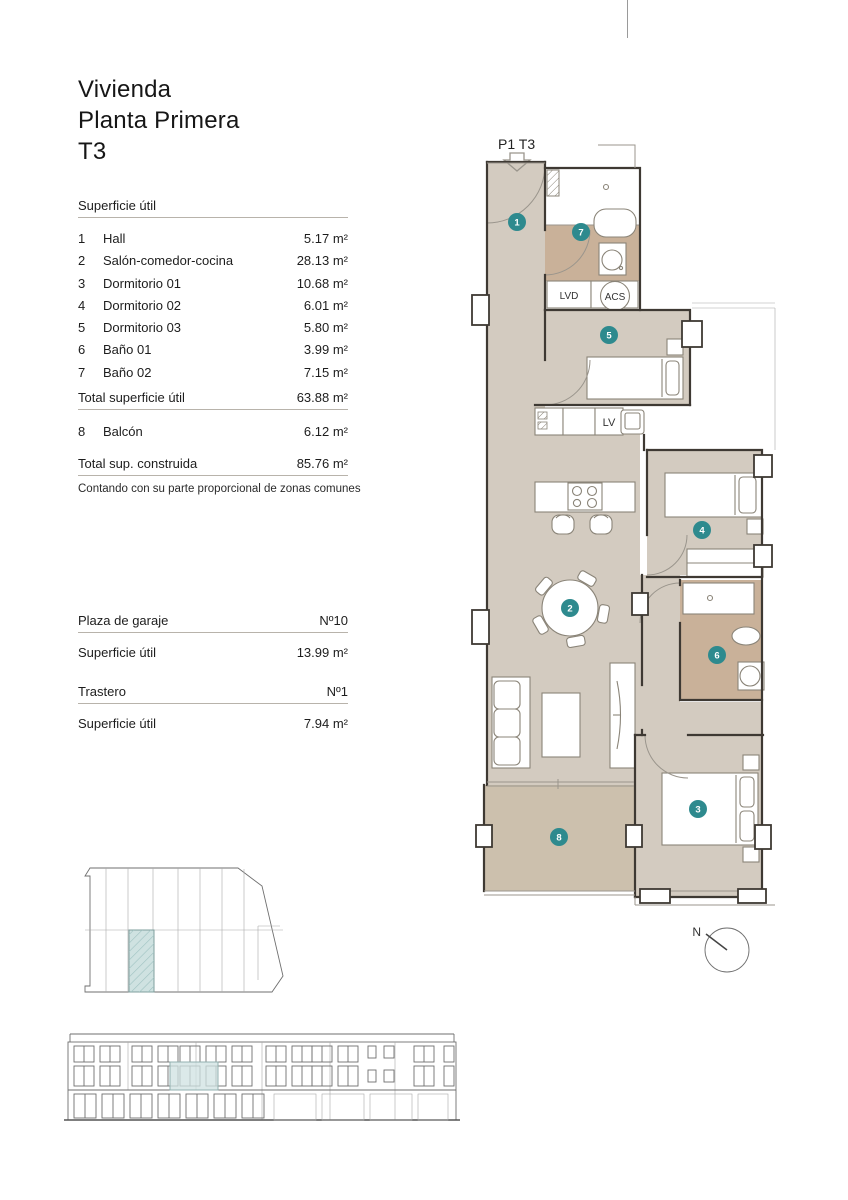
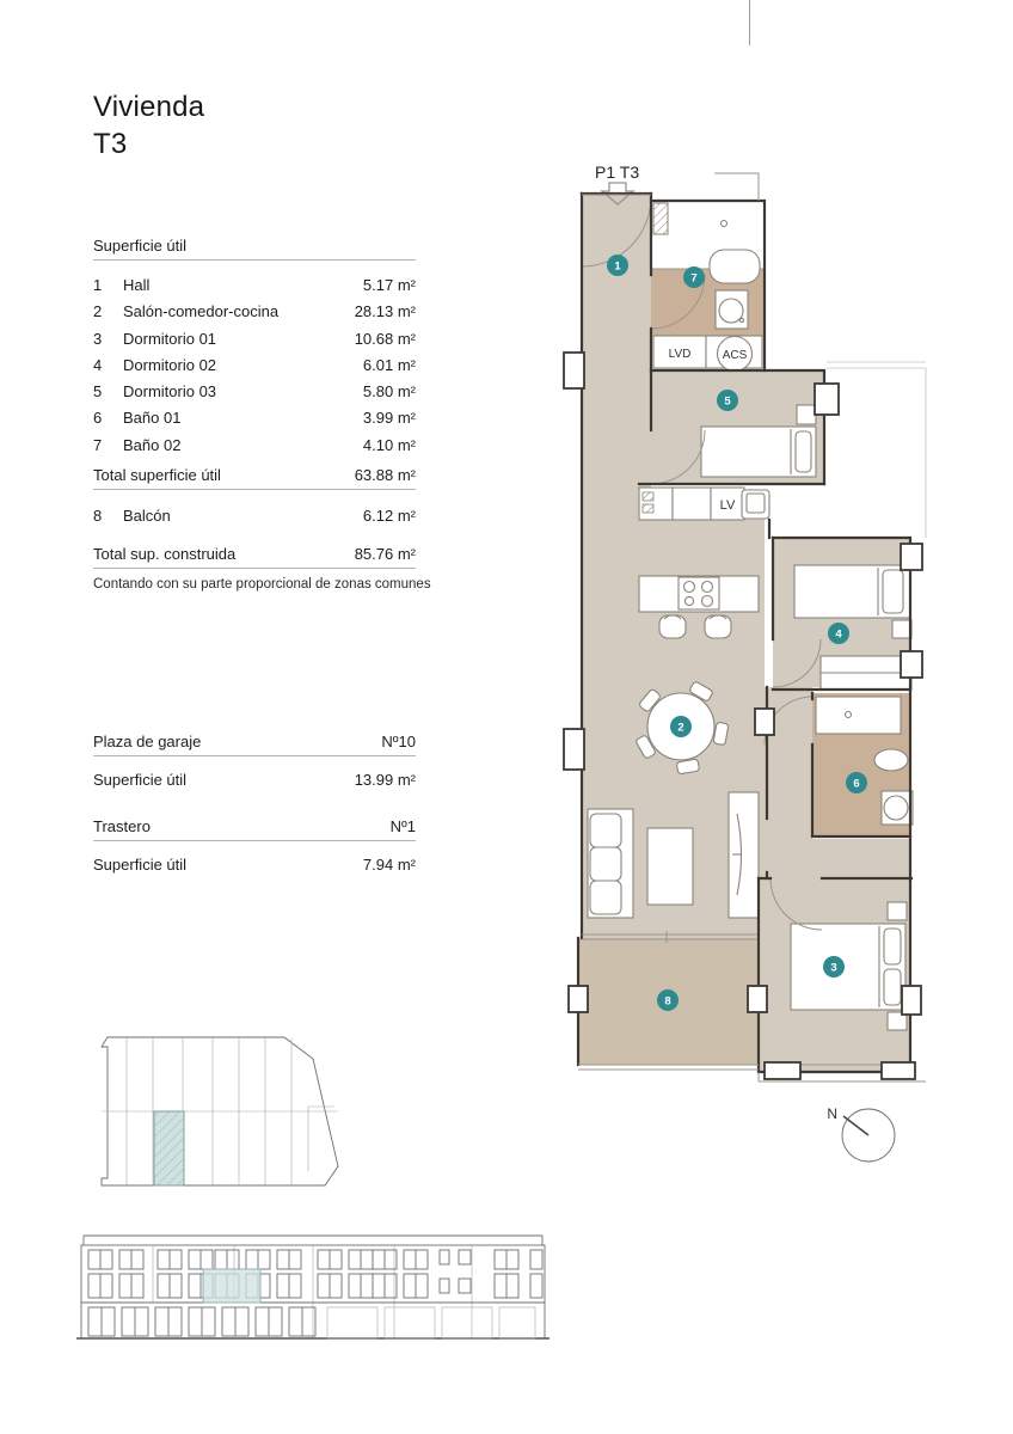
  Vivienda
- Planta Primera
  T3
  Superficie útil
  1
  Hall
  5.17 m²
  2
  Salón-comedor-cocina
  28.13 m²
  3
  Dormitorio 01
  10.68 m²
  4
  Dormitorio 02
  6.01 m²
  5
  Dormitorio 03
  5.80 m²
  6
  Baño 01
  3.99 m²
  7
  Baño 02
- 7.15 m²
+ 4.10 m²
  Total superficie útil
  63.88 m²
  8
  Balcón
  6.12 m²
  Total sup. construida
  85.76 m²
  Contando con su parte proporcional de zonas comunes
  Plaza de garaje
  Nº10
  Superficie útil
  13.99 m²
  Trastero
  Nº1
  Superficie útil
  7.94 m²
  P1 T3
  LVD
  ACS
  LV
  1
  2
  3
  4
  5
  6
  7
  8
  N
